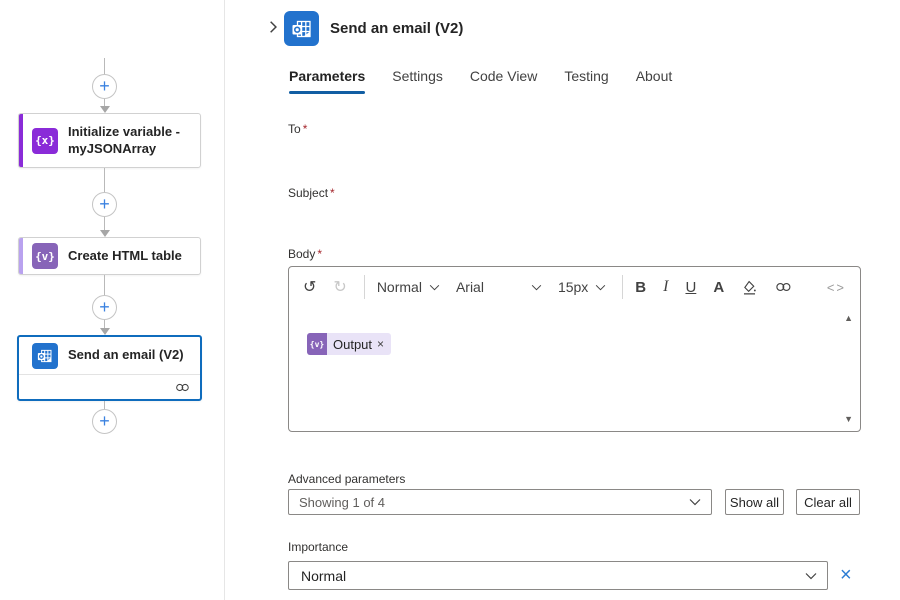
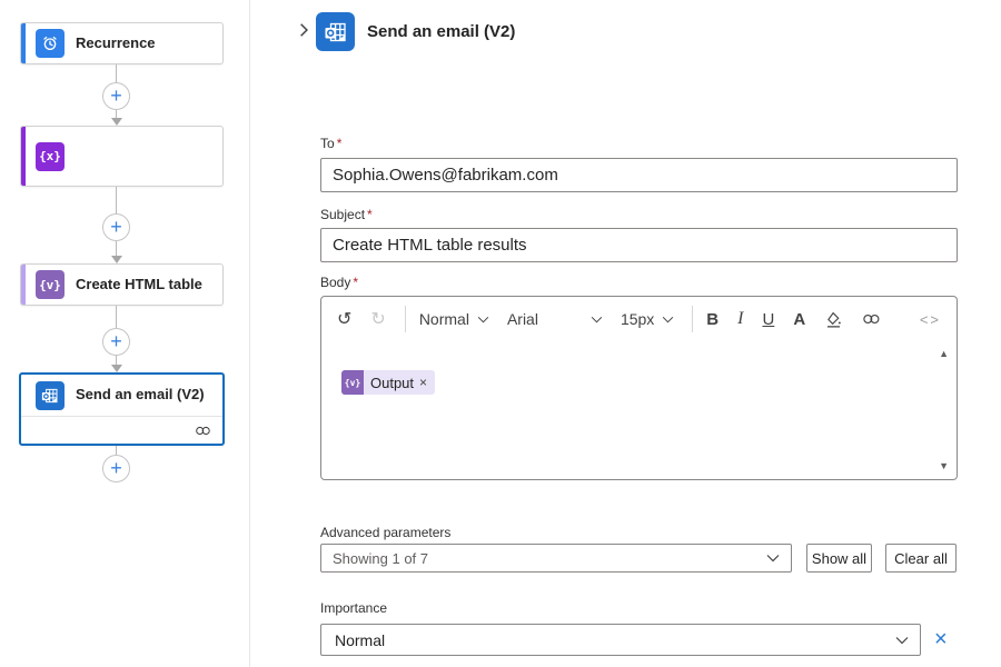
+ Recurrence
  +
  {x}
- Initialize variable - myJSONArray
  +
  {v}
  Create HTML table
  +
  Send an email (V2)
  +
  Send an email (V2)
- Parameters
- Settings
- Code View
- Testing
- About
  To *
+ Sophia.Owens@fabrikam.com
  Subject *
+ Create HTML table results
  Body *
  ↺
  ↻
  Normal
  Arial
  15px
  B
  I
  U
  A
  <>
  {v}
  Output
  ×
  ▲
  ▼
  Advanced parameters
- Showing 1 of 4
+ Showing 1 of 7
  Show all
  Clear all
  Importance
  Normal
  ×
